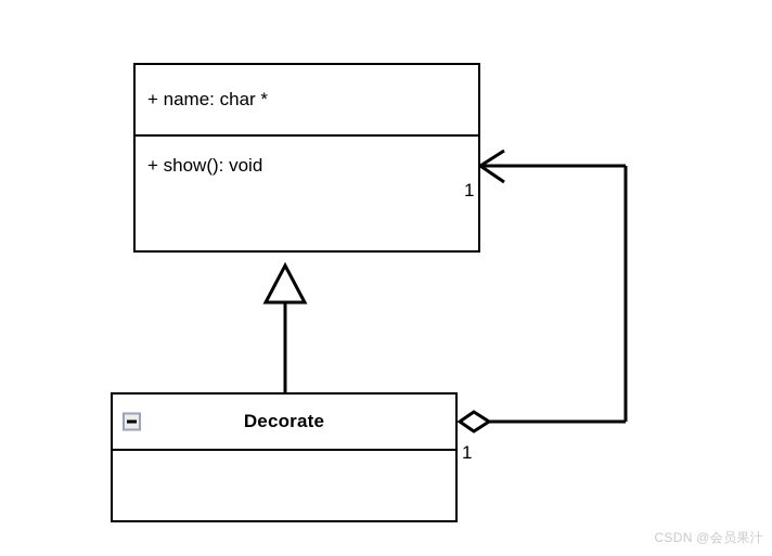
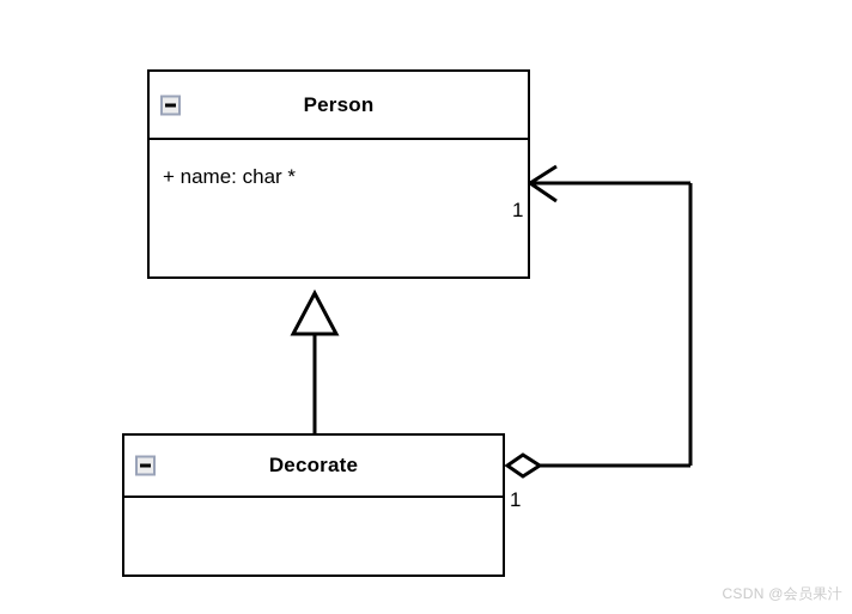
+ Person
  + name: char *
- + show(): void
  Decorate
  1
  1
  CSDN @会员果汁
